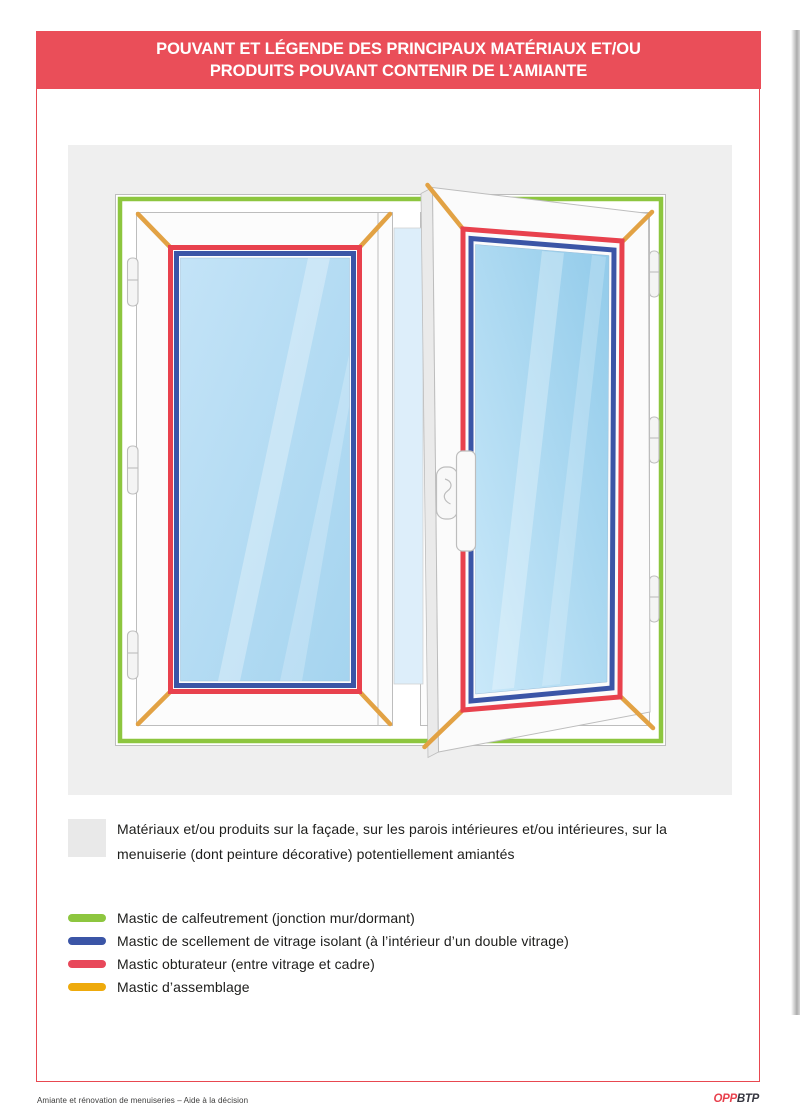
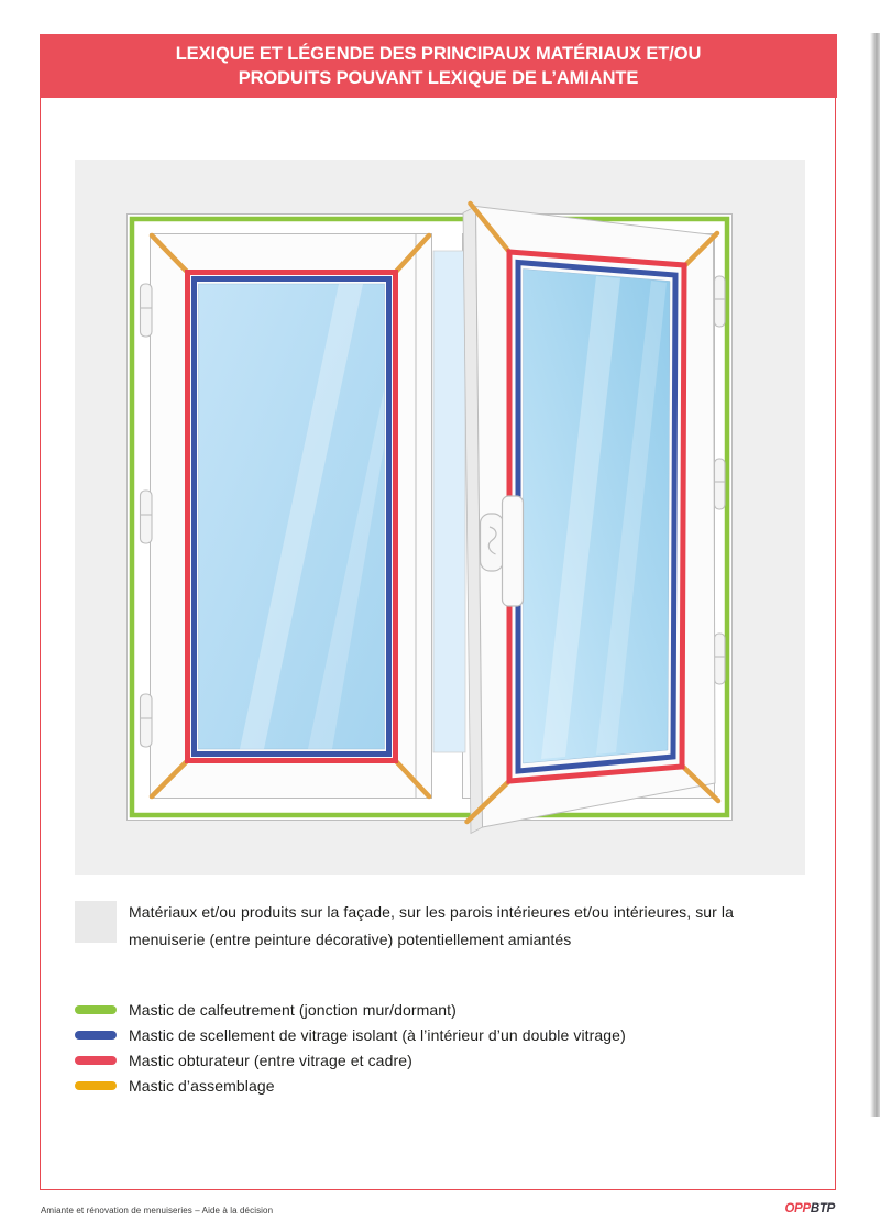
- POUVANT ET LÉGENDE DES PRINCIPAUX MATÉRIAUX ET/OU
+ LEXIQUE ET LÉGENDE DES PRINCIPAUX MATÉRIAUX ET/OU
- PRODUITS POUVANT CONTENIR DE L’AMIANTE
+ PRODUITS POUVANT LEXIQUE DE L’AMIANTE
  Matériaux et/ou produits sur la façade, sur les parois intérieures et/ou intérieures, sur la
- menuiserie (dont peinture décorative) potentiellement amiantés
+ menuiserie (entre peinture décorative) potentiellement amiantés
  Mastic de calfeutrement (jonction mur/dormant)
  Mastic de scellement de vitrage isolant (à l’intérieur d’un double vitrage)
  Mastic obturateur (entre vitrage et cadre)
  Mastic d’assemblage
  Amiante et rénovation de menuiseries – Aide à la décision
  OPPBTP
